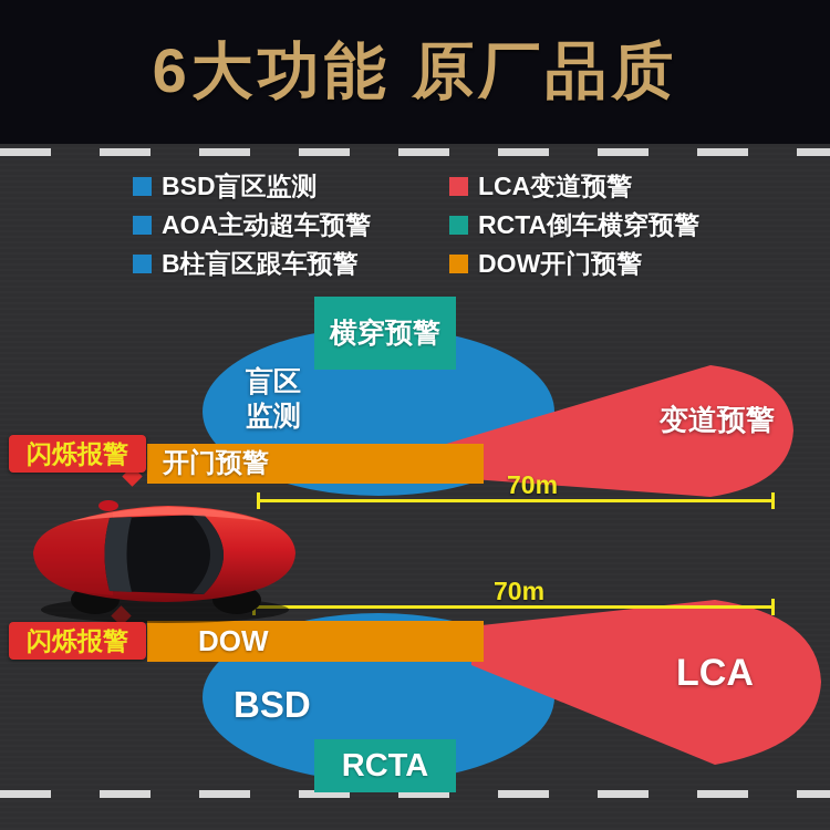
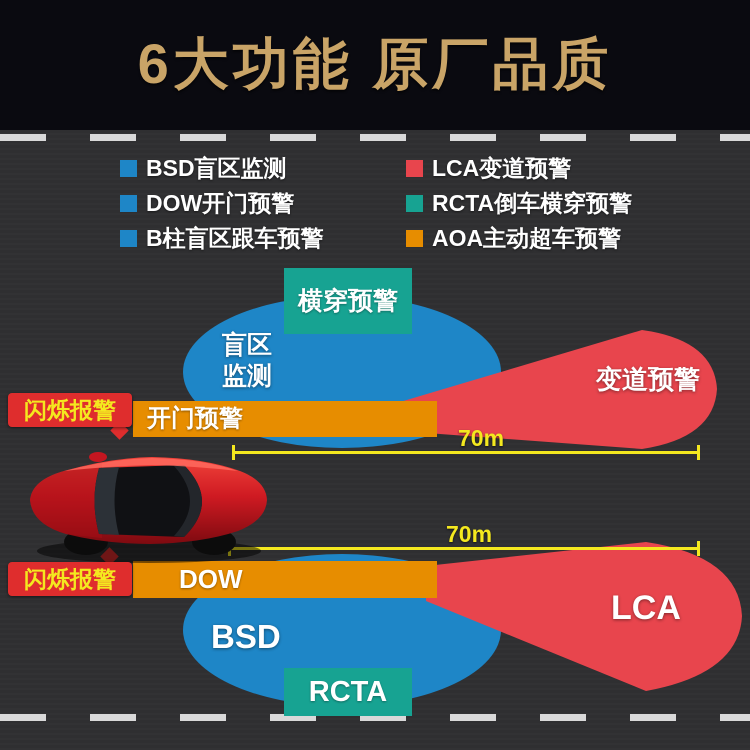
  6大功能 原厂品质
  BSD盲区监测
- AOA主动超车预警
+ DOW开门预警
  B柱盲区跟车预警
  LCA变道预警
  RCTA倒车横穿预警
- DOW开门预警
+ AOA主动超车预警
  横穿预警
  RCTA
  开门预警
  DOW
  盲区
  监测
  变道预警
  LCA
  BSD
  70m
  70m
  闪烁报警
  闪烁报警
